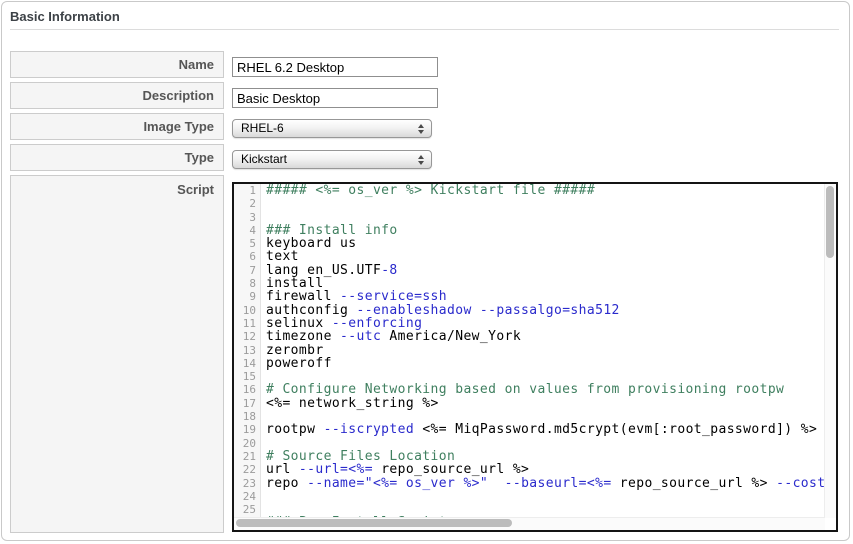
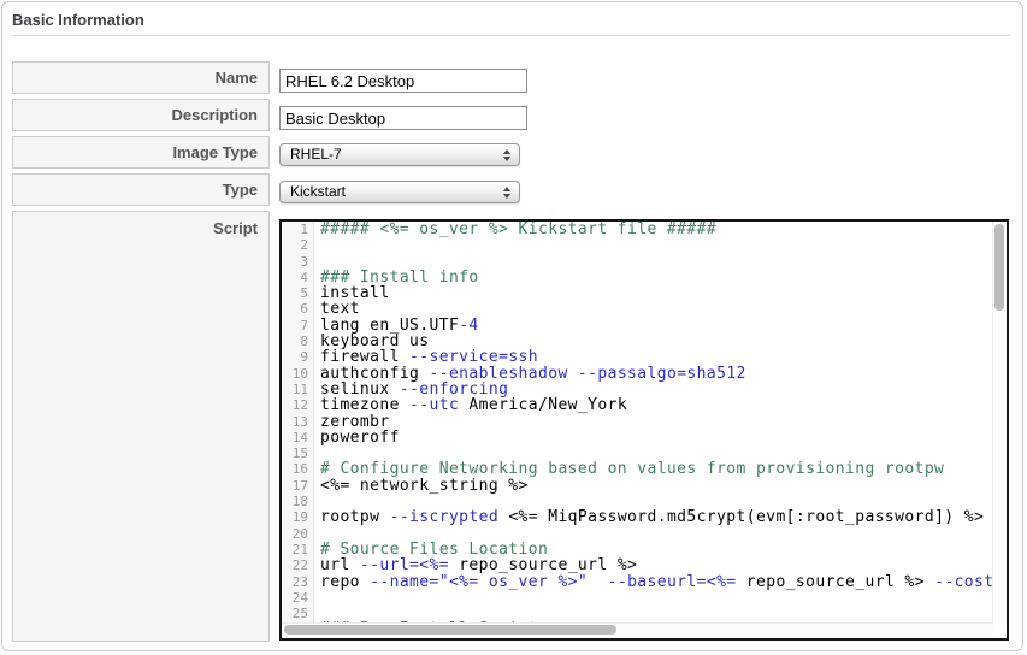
  Basic Information
  Name
  RHEL 6.2 Desktop
  Description
  Basic Desktop
  Image Type
- RHEL-6
+ RHEL-7
  Type
  Kickstart
  Script
  1
  ##### <%= os_ver %> Kickstart file #####
  2
  3
  4
  ### Install info
  5
- keyboard us
+ install
  6
  text
  7
- lang en_US.UTF-8
+ lang en_US.UTF-4
  8
- install
+ keyboard us
  9
  firewall --service=ssh
  10
  authconfig --enableshadow --passalgo=sha512
  11
  selinux --enforcing
  12
  timezone --utc America/New_York
  13
  zerombr
  14
  poweroff
  15
  16
  # Configure Networking based on values from provisioning rootpw
  17
  <%= network_string %>
  18
  19
  rootpw --iscrypted <%= MiqPassword.md5crypt(evm[:root_password]) %>
  20
  21
  # Source Files Location
  22
  url --url=<%= repo_source_url %>
  23
  repo --name="<%= os_ver %>" --baseurl=<%= repo_source_url %> --cost
  24
  25
